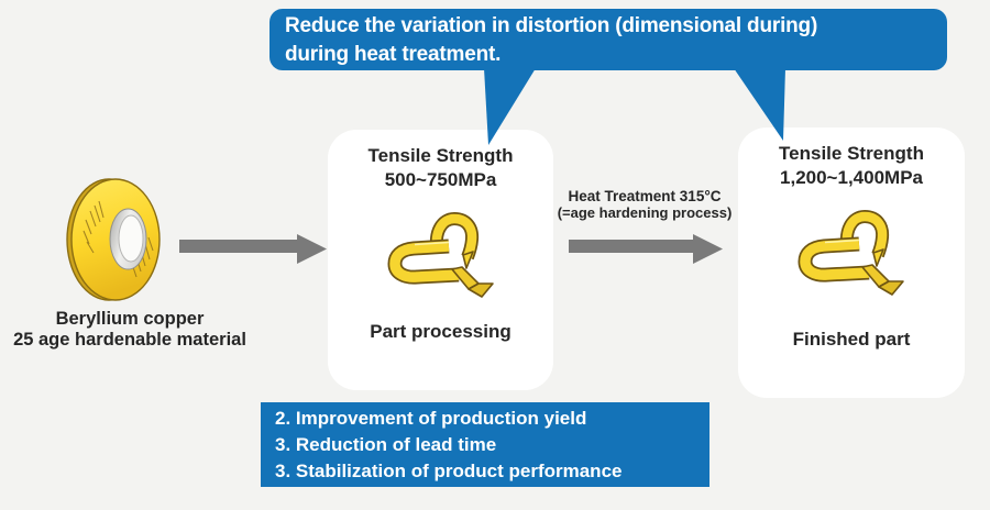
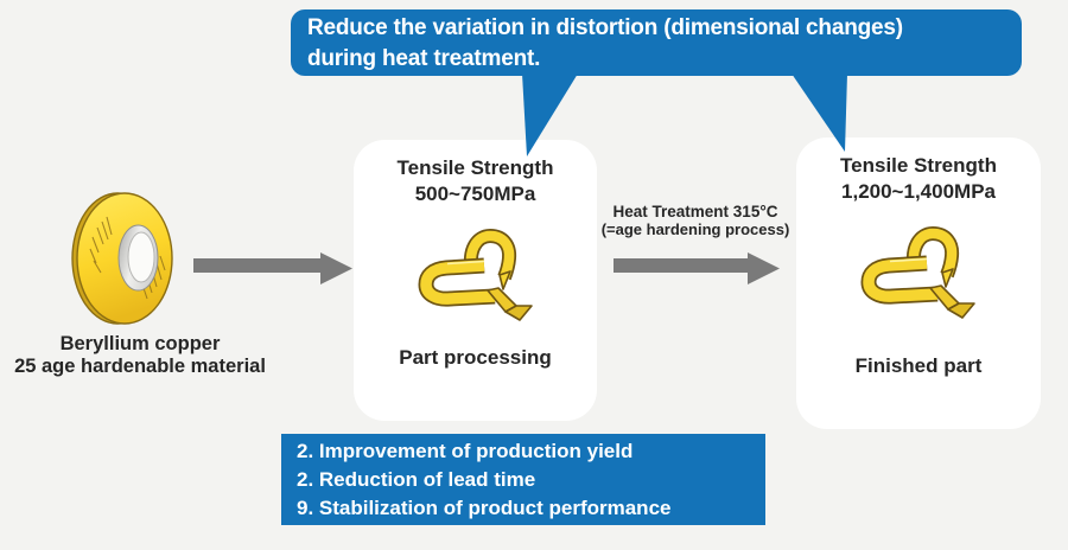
- Reduce the variation in distortion (dimensional during)
+ Reduce the variation in distortion (dimensional changes)
  during heat treatment.
  Beryllium copper
  25 age hardenable material
  Tensile Strength
  500~750MPa
  Part processing
  Heat Treatment 315°C
  (=age hardening process)
  Tensile Strength
  1,200~1,400MPa
  Finished part
  2. Improvement of production yield
- 3. Reduction of lead time
+ 2. Reduction of lead time
- 3. Stabilization of product performance
+ 9. Stabilization of product performance
